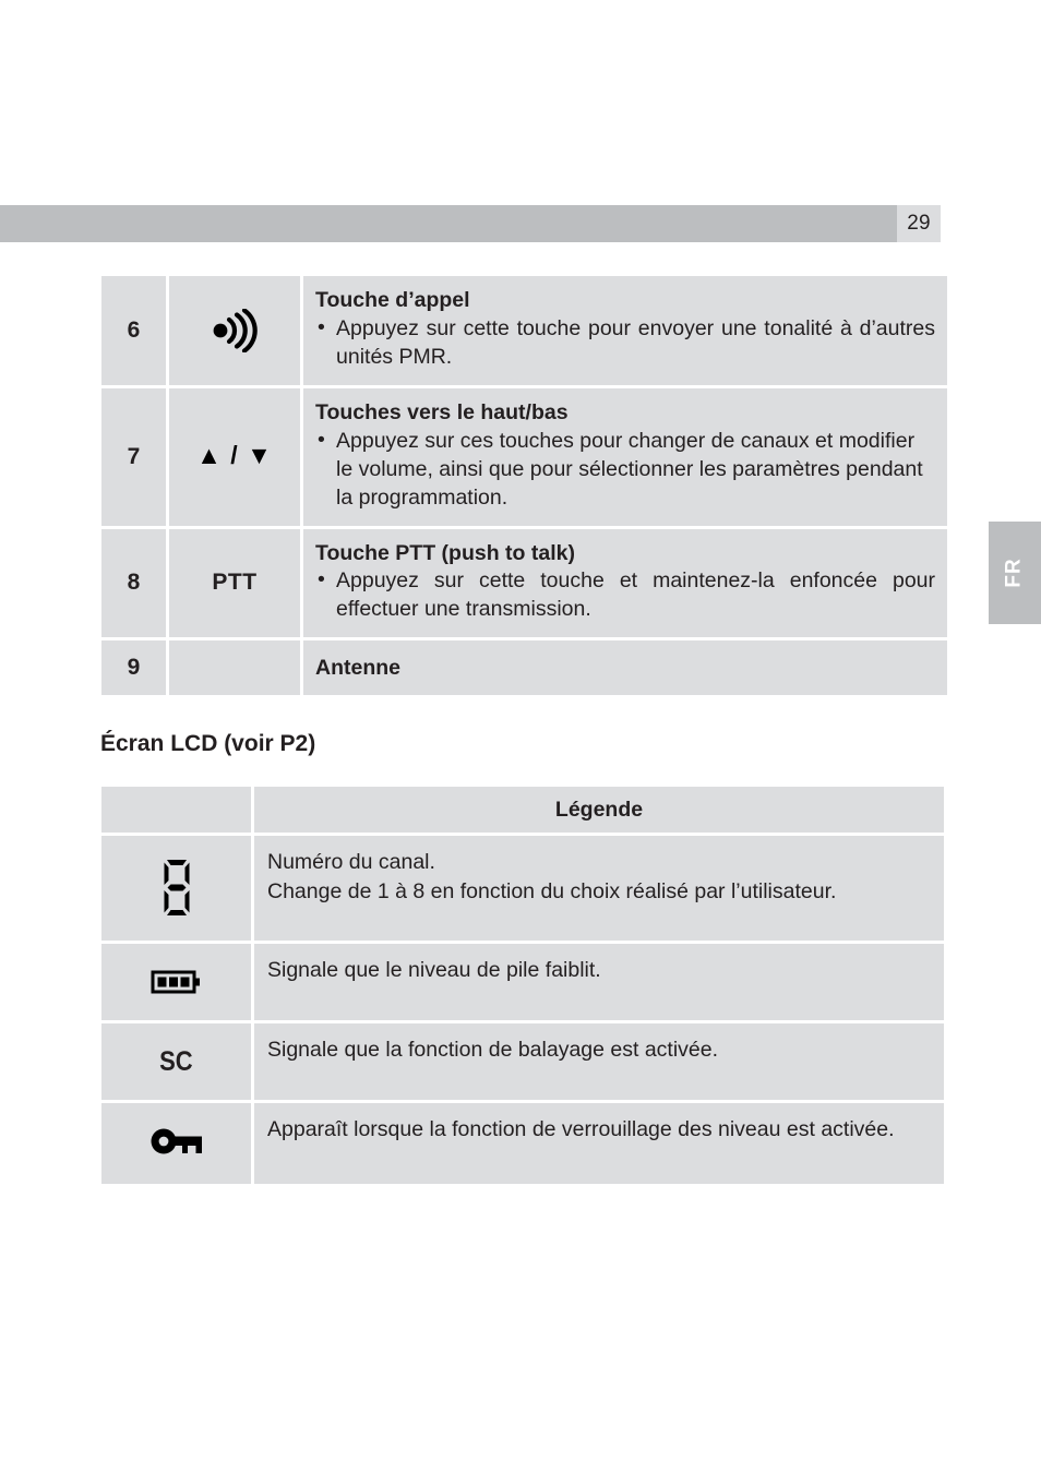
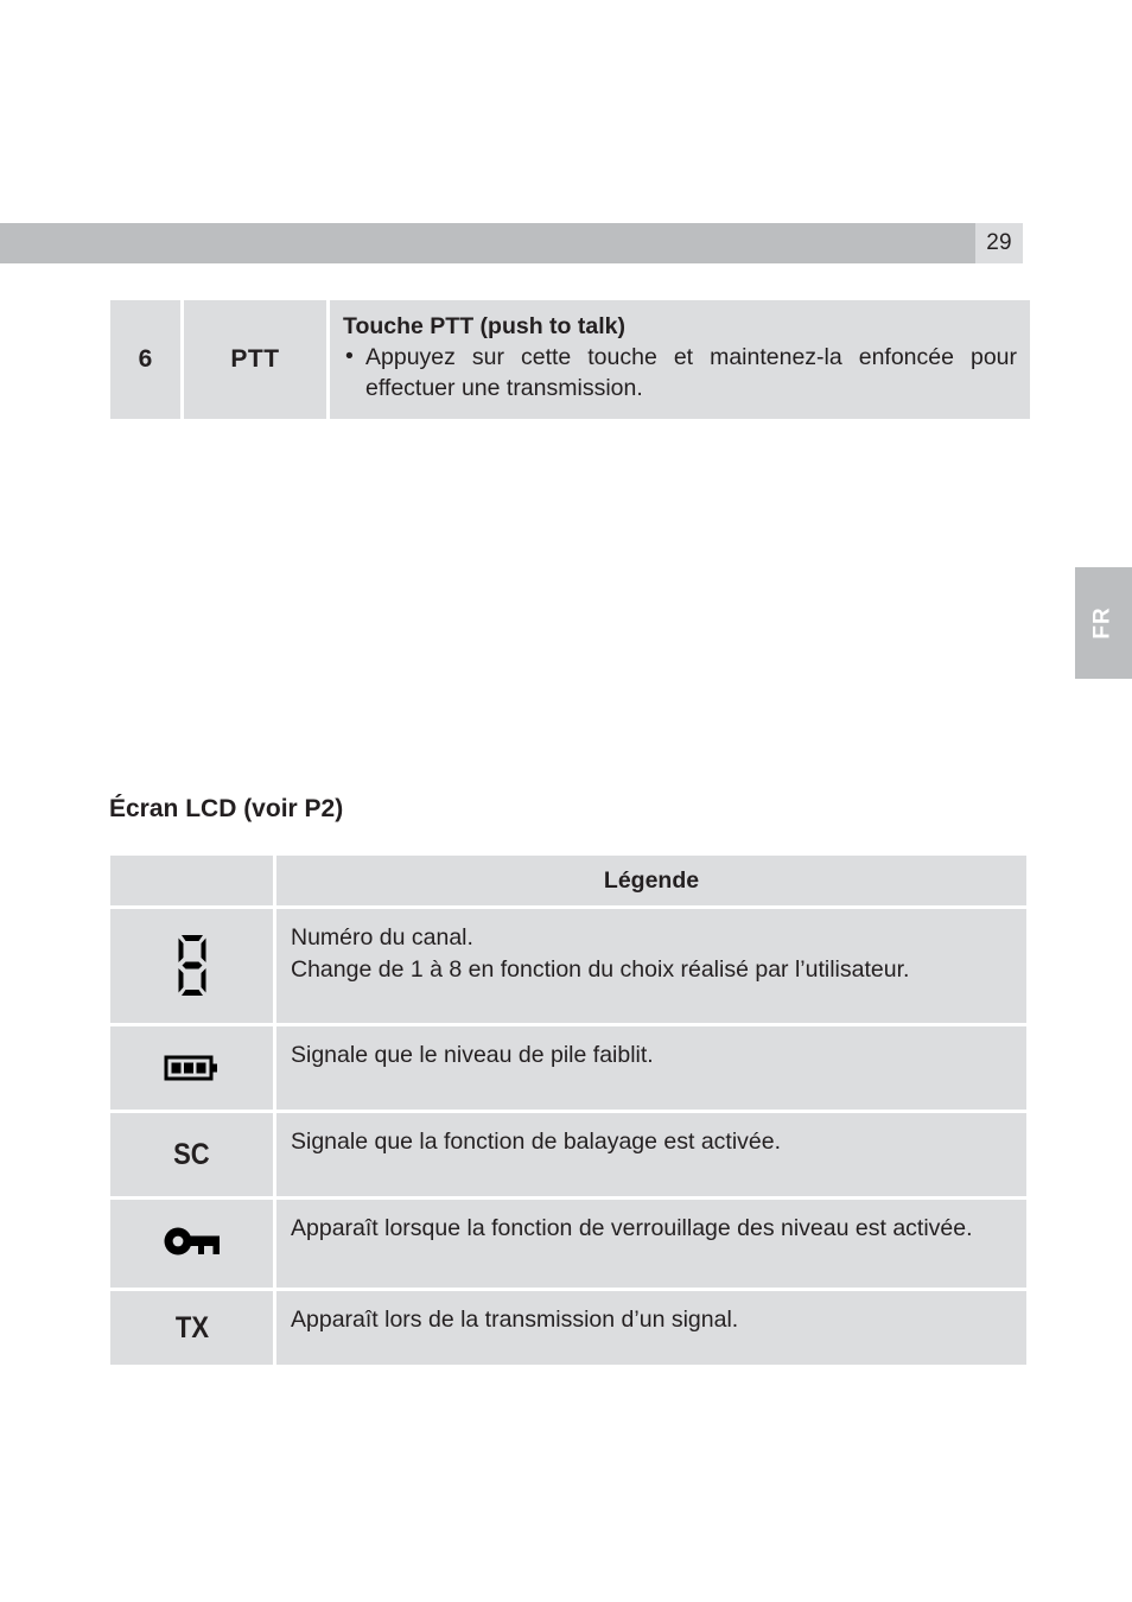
  29
- 6		Touche d’appel • Appuyez sur cette touche pour envoyer une tonalité à d’autres unités PMR.
- 7	▲ / ▼	Touches vers le haut/bas • Appuyez sur ces touches pour changer de canaux et modifier le volume, ainsi que pour sélectionner les paramètres pendant la programmation.
- 8	PTT	Touche PTT (push to talk) • Appuyez sur cette touche et maintenez-la enfoncée pour effectuer une transmission.
+ 6	PTT	Touche PTT (push to talk) • Appuyez sur cette touche et maintenez-la enfoncée pour effectuer une transmission.
- 9		Antenne
  Écran LCD (voir P2)
  	Légende
  	Numéro du canal. Change de 1 à 8 en fonction du choix réalisé par l’utilisateur.
  	Signale que le niveau de pile faiblit.
  SC	Signale que la fonction de balayage est activée.
  	Apparaît lorsque la fonction de verrouillage des niveau est activée.
+ TX	Apparaît lors de la transmission d’un signal.
